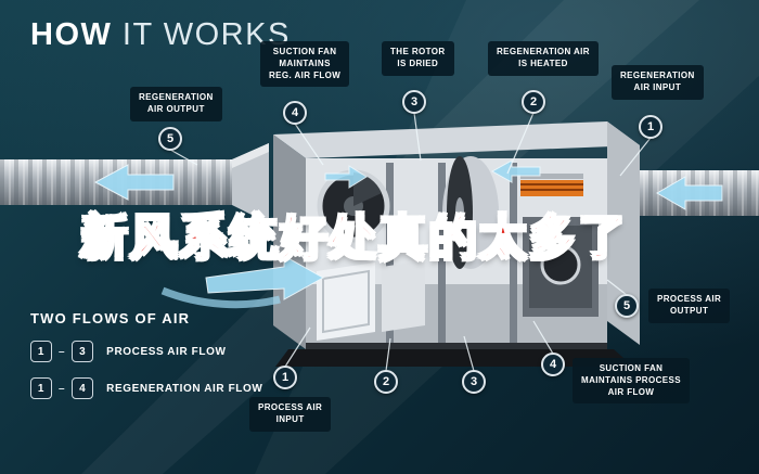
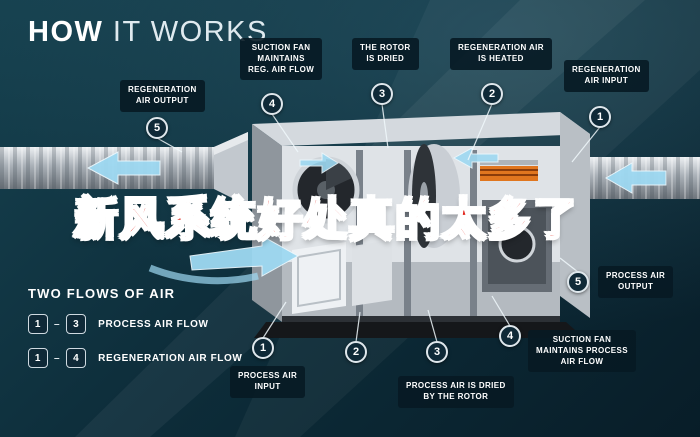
  HOW IT WORKS
  新风系统好处真的太多了
  REGENERATION
  AIR OUTPUT
  5
  SUCTION FAN
  MAINTAINS
  REG. AIR FLOW
  4
  THE ROTOR
  IS DRIED
  3
  REGENERATION AIR
  IS HEATED
  2
  REGENERATION
  AIR INPUT
  1
  1
  PROCESS AIR
  INPUT
  2
  3
+ PROCESS AIR IS DRIED
+ BY THE ROTOR
  4
  SUCTION FAN
  MAINTAINS PROCESS
  AIR FLOW
  5
  PROCESS AIR
  OUTPUT
  TWO FLOWS OF AIR
  1
  –
  3
  PROCESS AIR FLOW
  1
  –
  4
  REGENERATION AIR FLOW
